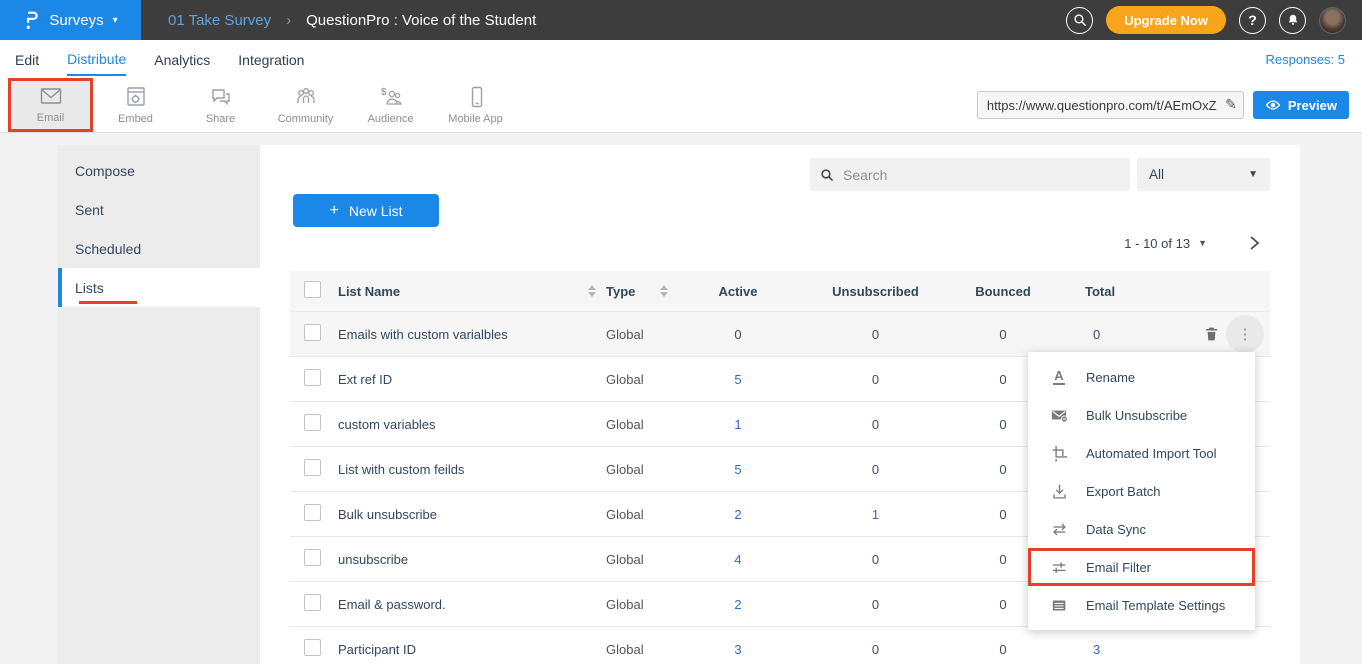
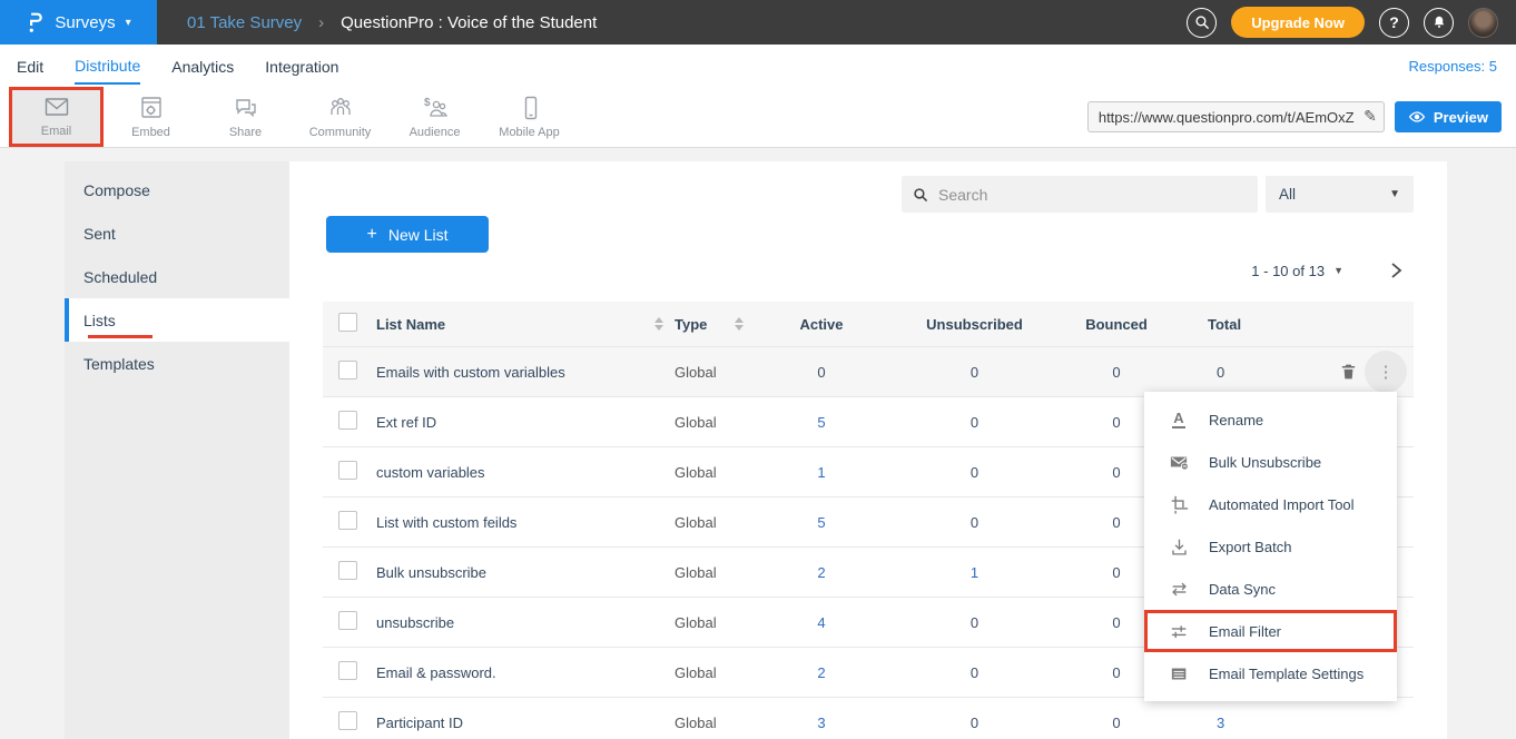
  Surveys
  ▾
  01 Take Survey
  ›
  QuestionPro : Voice of the Student
  Upgrade Now
  ?
  Edit
  Distribute
  Analytics
  Integration
  Responses: 5
  Email
  Embed
  Share
  Community
  $
  Audience
  Mobile App
  https://www.questionpro.com/t/AEmOxZ
  ✎
  Preview
  Compose
  Sent
  Scheduled
  Lists
+ Templates
  Search
  All
  ▼
  +
  New List
  1 - 10 of 13
  ▼
  List Name
  Type
  Active
  Unsubscribed
  Bounced
  Total
  Emails with custom varialbles
  Global
  0
  0
  0
  0
  ⋮
  Ext ref ID
  Global
  5
  0
  0
  custom variables
  Global
  1
  0
  0
  List with custom feilds
  Global
  5
  0
  0
  Bulk unsubscribe
  Global
  2
  1
  0
  unsubscribe
  Global
  4
  0
  0
  Email & password.
  Global
  2
  0
  0
  Participant ID
  Global
  3
  0
  0
  3
  A
  Rename
  Bulk Unsubscribe
  Automated Import Tool
  Export Batch
  Data Sync
  Email Filter
  Email Template Settings
